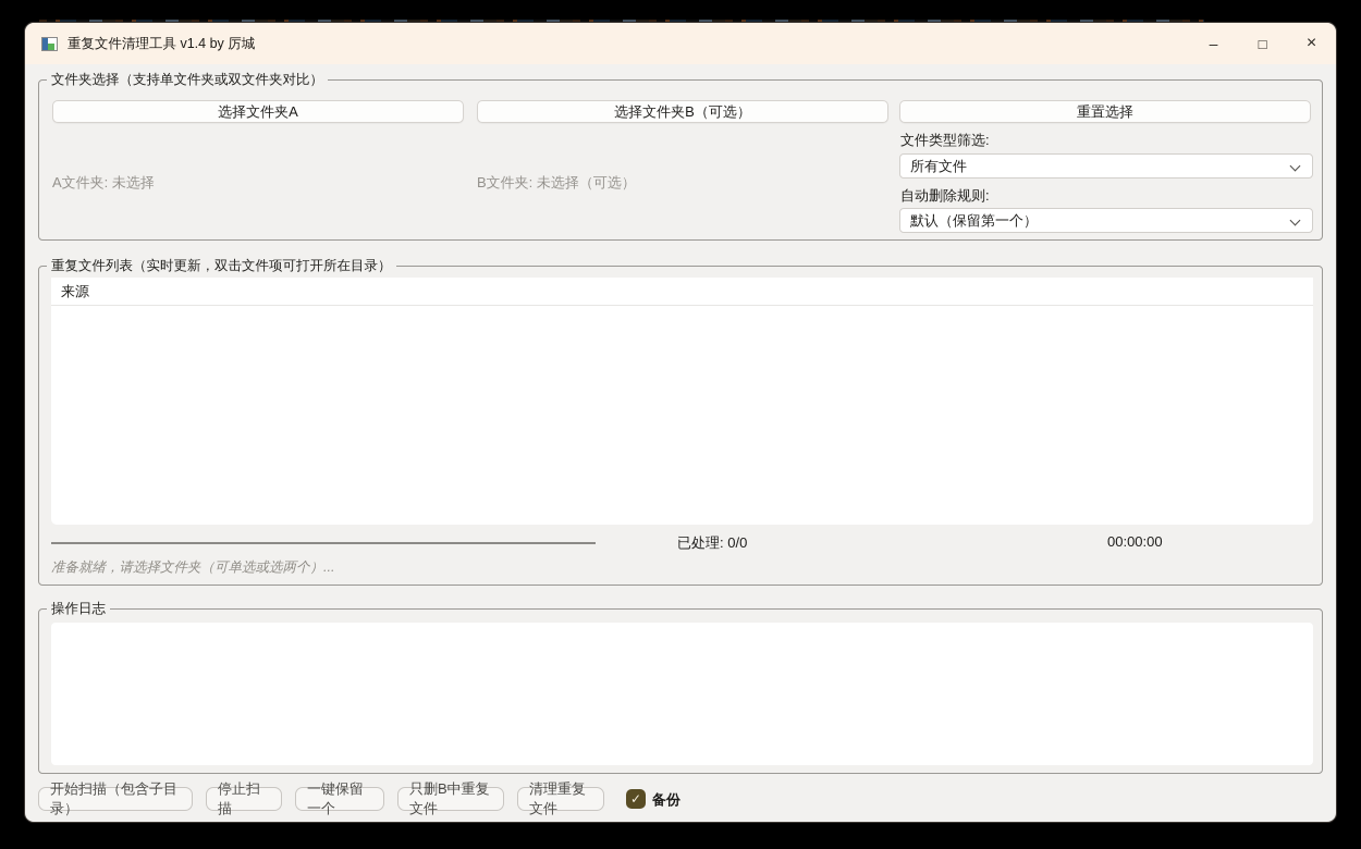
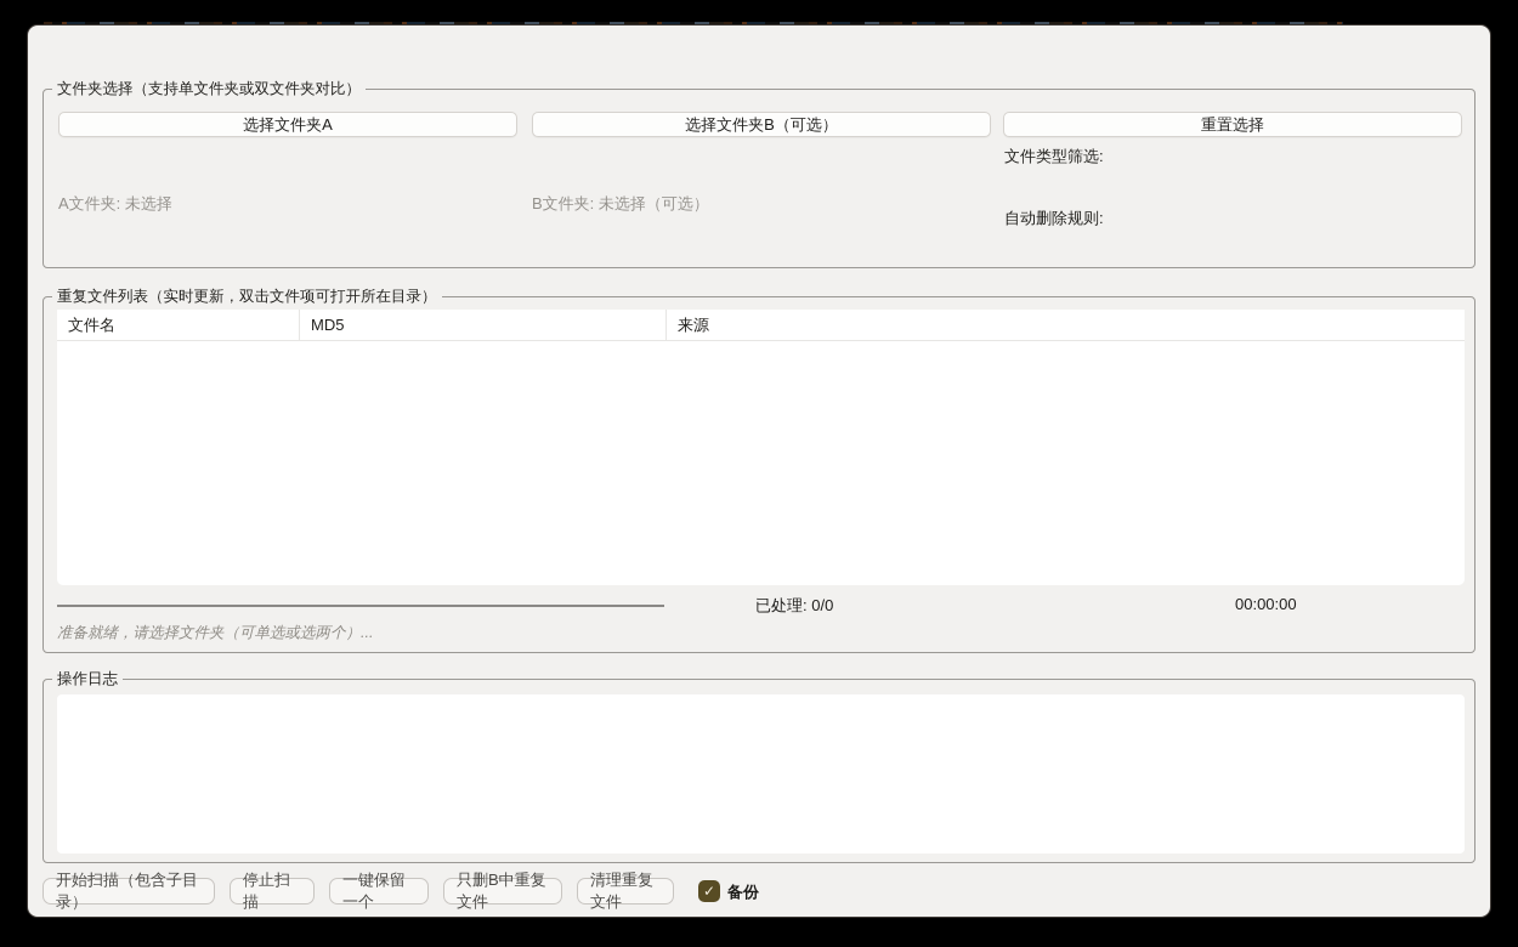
- 重复文件清理工具 v1.4 by 厉城
- –
- □
- ×
  文件夹选择（支持单文件夹或双文件夹对比）
  选择文件夹A
  选择文件夹B（可选）
  重置选择
  A文件夹: 未选择
  B文件夹: 未选择（可选）
  文件类型筛选:
- 所有文件
  自动删除规则:
- 默认（保留第一个）
  重复文件列表（实时更新，双击文件项可打开所在目录）
+ 文件名
+ MD5
  来源
  已处理: 0/0
  00:00:00
  准备就绪，请选择文件夹（可单选或选两个）...
  操作日志
  开始扫描（包含子目录）
  停止扫描
  一键保留一个
  只删B中重复文件
  清理重复文件
  ✓
  备份
